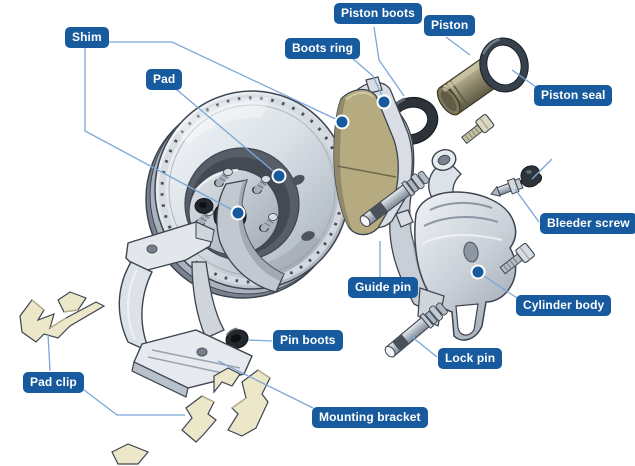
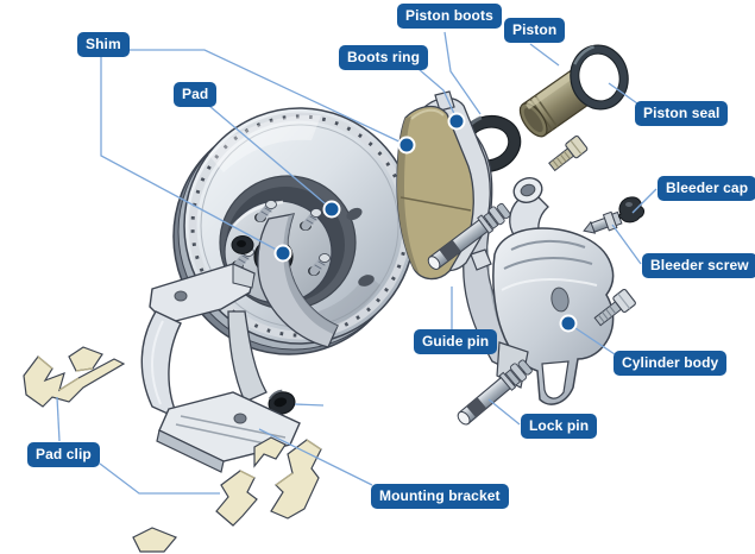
  Shim
  Pad
  Piston boots
  Piston
  Boots ring
  Piston seal
+ Bleeder cap
  Bleeder screw
  Guide pin
  Cylinder body
- Pin boots
  Lock pin
  Pad clip
  Mounting bracket
